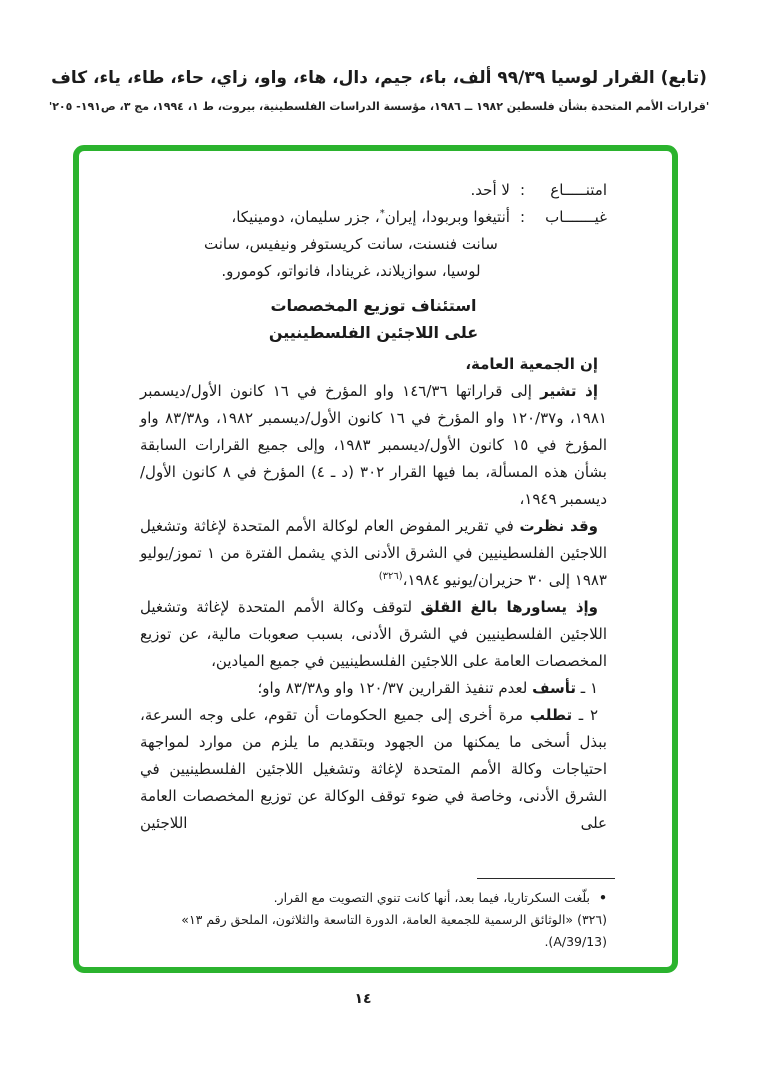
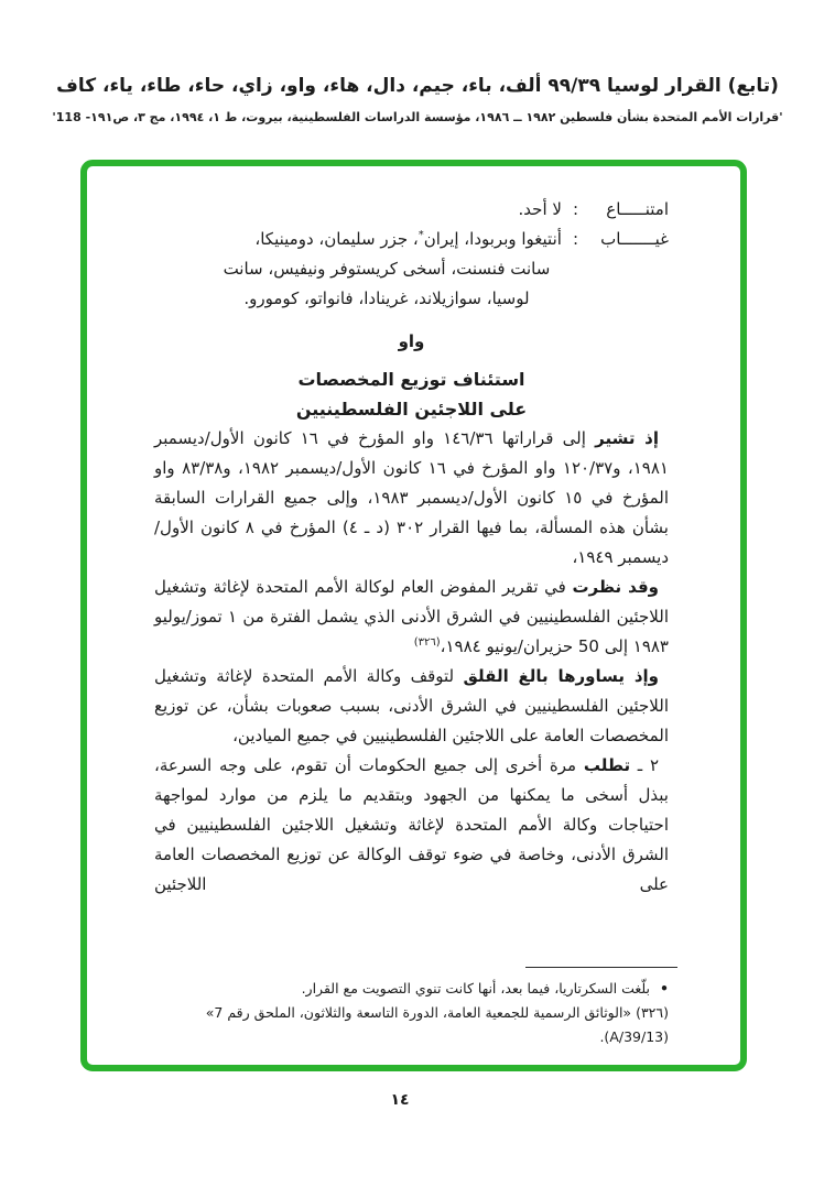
  (تابع) القرار لوسيا ٩٩/٣٩ ألف، باء، جيم، دال، هاء، واو، زاي، حاء، طاء، ياء، كاف
- 'قرارات الأمم المتحدة بشأن فلسطين ١٩٨٢ ــ ١٩٨٦، مؤسسة الدراسات الفلسطينية، بيروت، ط ١، ١٩٩٤، مج ٣، ص١٩١- ٢٠٥'
+ 'قرارات الأمم المتحدة بشأن فلسطين ١٩٨٢ ــ ١٩٨٦، مؤسسة الدراسات الفلسطينية، بيروت، ط ١، ١٩٩٤، مج ٣، ص١٩١- 118'
  امتنـــــاع
  :
  لا أحد.
  غيـــــــاب
  :
  أنتيغوا وبربودا، إيران*، جزر سليمان، دومينيكا،
- سانت فنسنت، سانت كريستوفر ونيفيس، سانت
+ سانت فنسنت، أسخى كريستوفر ونيفيس، سانت
  لوسيا، سوازيلاند، غرينادا، فانواتو، كومورو.
+ واو
  استئناف توزيع المخصصات
  على اللاجئين الفلسطينيين
- إن الجمعية العامة،
  إذ تشير إلى قراراتها ١٤٦/٣٦ واو المؤرخ في ١٦ كانون الأول/ديسمبر ١٩٨١، و١٢٠/٣٧ واو المؤرخ في ١٦ كانون الأول/ديسمبر ١٩٨٢، و٨٣/٣٨ واو المؤرخ في ١٥ كانون الأول/ديسمبر ١٩٨٣، وإلى جميع القرارات السابقة بشأن هذه المسألة، بما فيها القرار ٣٠٢ (د ـ ٤) المؤرخ في ٨ كانون الأول/ديسمبر ١٩٤٩،
- وقد نظرت في تقرير المفوض العام لوكالة الأمم المتحدة لإغاثة وتشغيل اللاجئين الفلسطينيين في الشرق الأدنى الذي يشمل الفترة من ١ تموز/يوليو ١٩٨٣ إلى ٣٠ حزيران/يونيو ١٩٨٤،(٣٢٦)
+ وقد نظرت في تقرير المفوض العام لوكالة الأمم المتحدة لإغاثة وتشغيل اللاجئين الفلسطينيين في الشرق الأدنى الذي يشمل الفترة من ١ تموز/يوليو ١٩٨٣ إلى 50 حزيران/يونيو ١٩٨٤،(٣٢٦)
- وإذ يساورها بالغ القلق لتوقف وكالة الأمم المتحدة لإغاثة وتشغيل اللاجئين الفلسطينيين في الشرق الأدنى، بسبب صعوبات مالية، عن توزيع المخصصات العامة على اللاجئين الفلسطينيين في جميع الميادين،
+ وإذ يساورها بالغ القلق لتوقف وكالة الأمم المتحدة لإغاثة وتشغيل اللاجئين الفلسطينيين في الشرق الأدنى، بسبب صعوبات بشأن، عن توزيع المخصصات العامة على اللاجئين الفلسطينيين في جميع الميادين،
- ١ ـ تأسف لعدم تنفيذ القرارين ١٢٠/٣٧ واو و٨٣/٣٨ واو؛
  ٢ ـ تطلب مرة أخرى إلى جميع الحكومات أن تقوم، على وجه السرعة، ببذل أسخى ما يمكنها من الجهود وبتقديم ما يلزم من موارد لمواجهة احتياجات وكالة الأمم المتحدة لإغاثة وتشغيل اللاجئين الفلسطينيين في الشرق الأدنى، وخاصة في ضوء توقف الوكالة عن توزيع المخصصات العامة على اللاجئين
  •
  بلّغت السكرتاريا، فيما بعد، أنها كانت تنوي التصويت مع القرار.
- (٣٢٦) «الوثائق الرسمية للجمعية العامة، الدورة التاسعة والثلاثون، الملحق رقم ١٣» (A/39/13).
+ (٣٢٦) «الوثائق الرسمية للجمعية العامة، الدورة التاسعة والثلاثون، الملحق رقم 7» (A/39/13).
  ١٤
